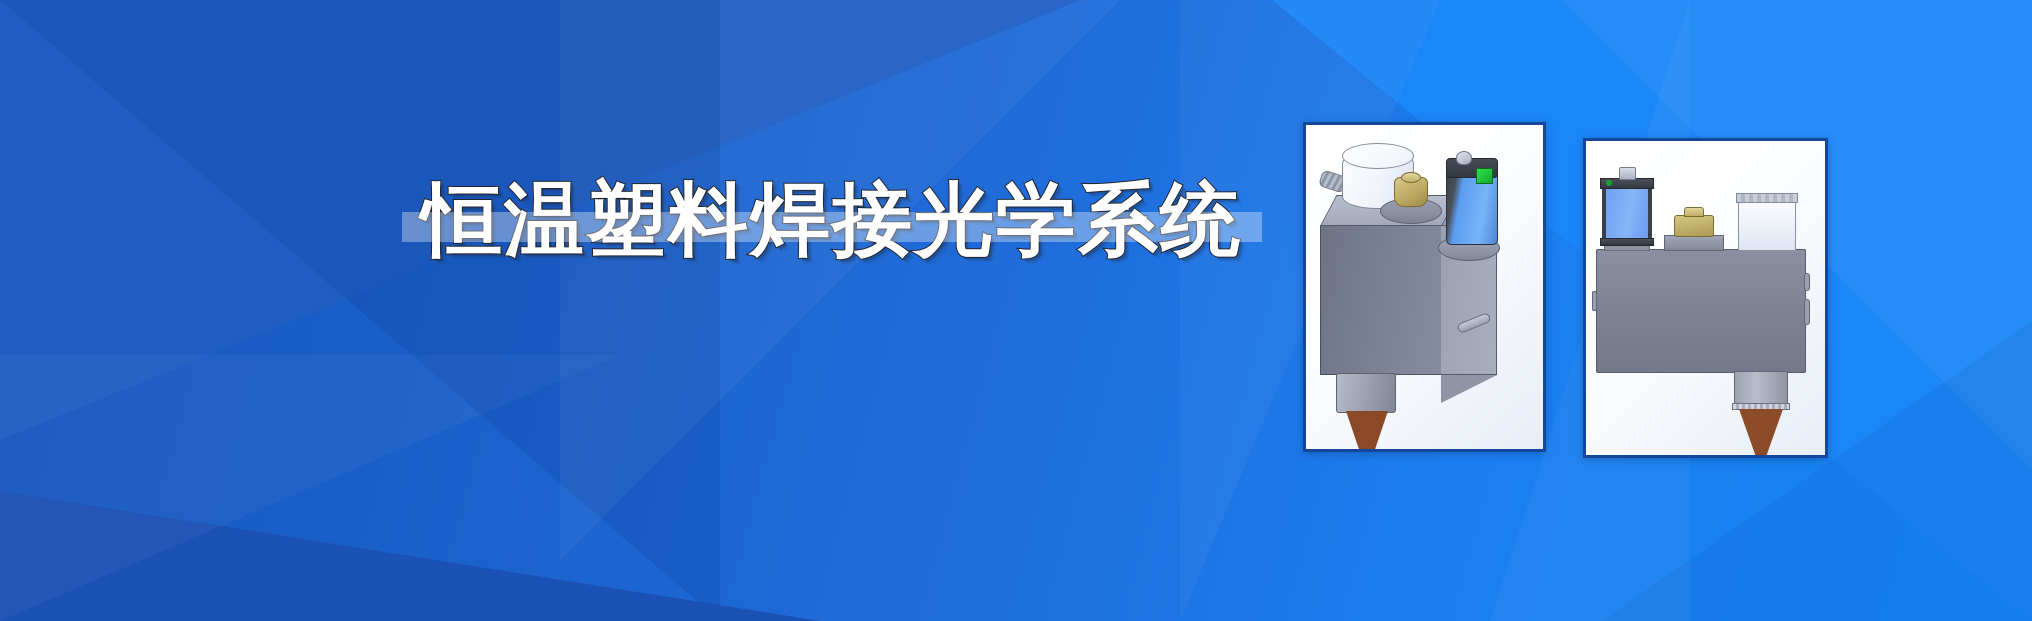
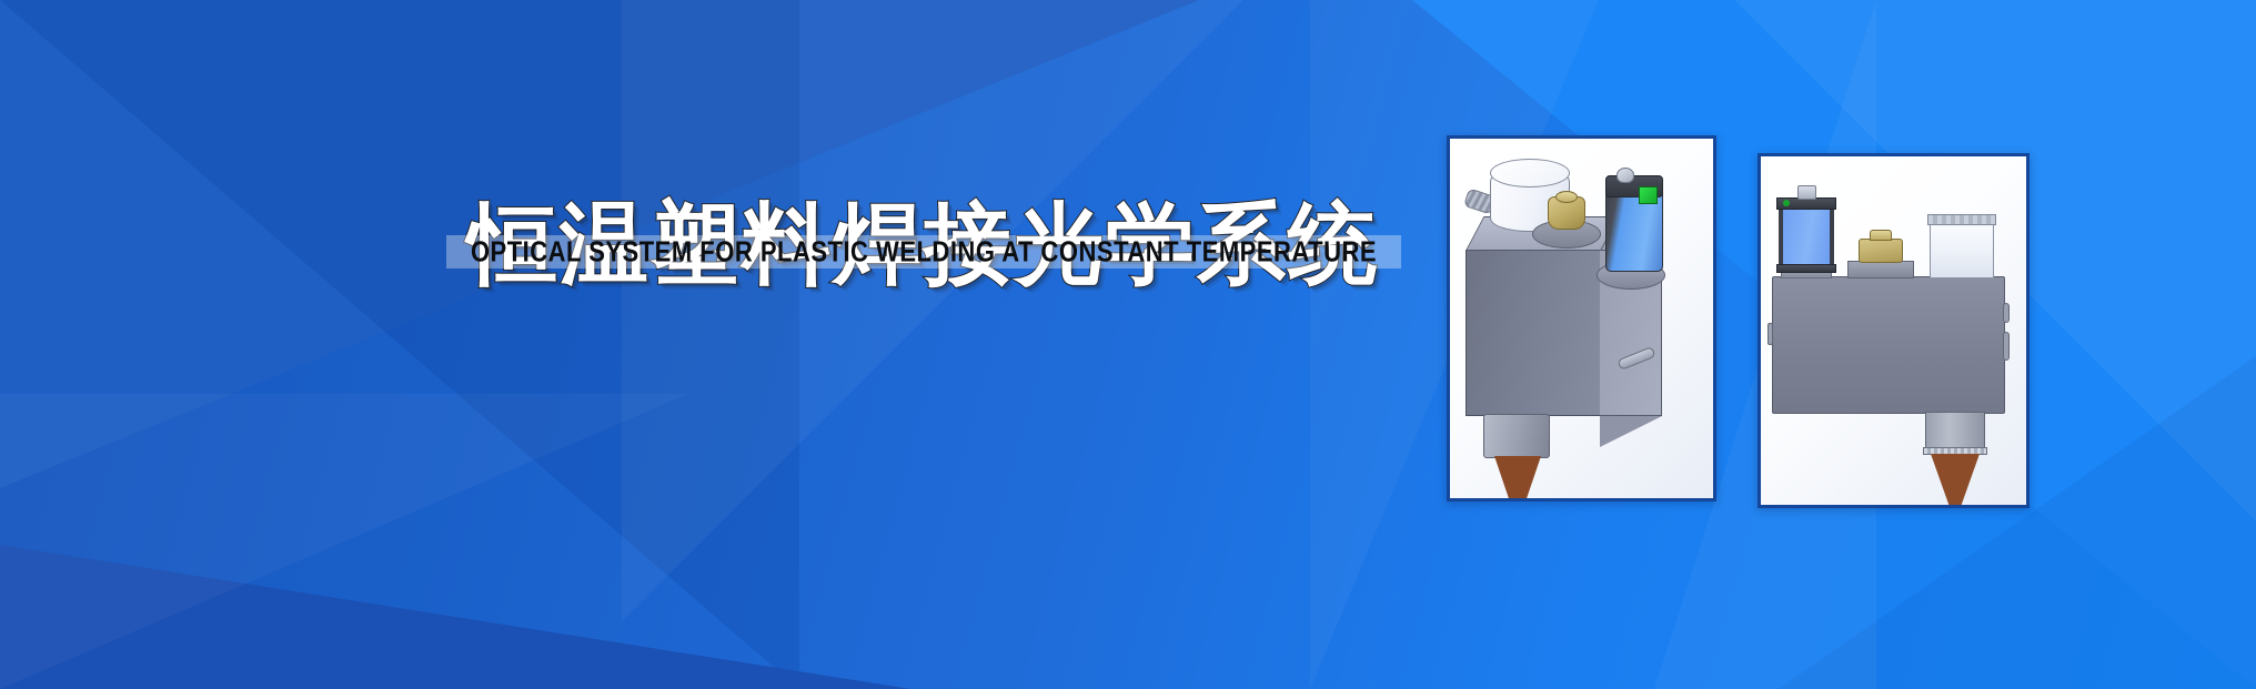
  恒温塑料焊接光学系统
+ OPTICAL SYSTEM FOR PLASTIC WELDING AT CONSTANT TEMPERATURE
